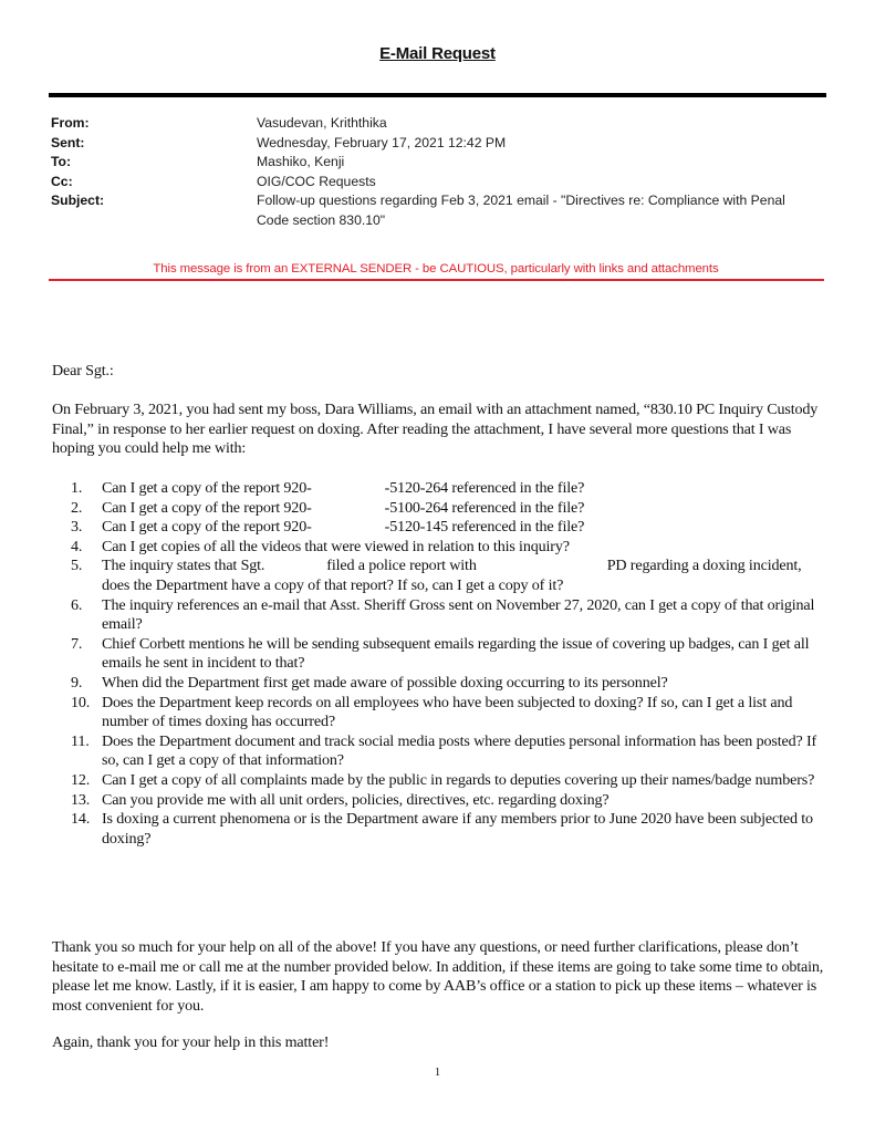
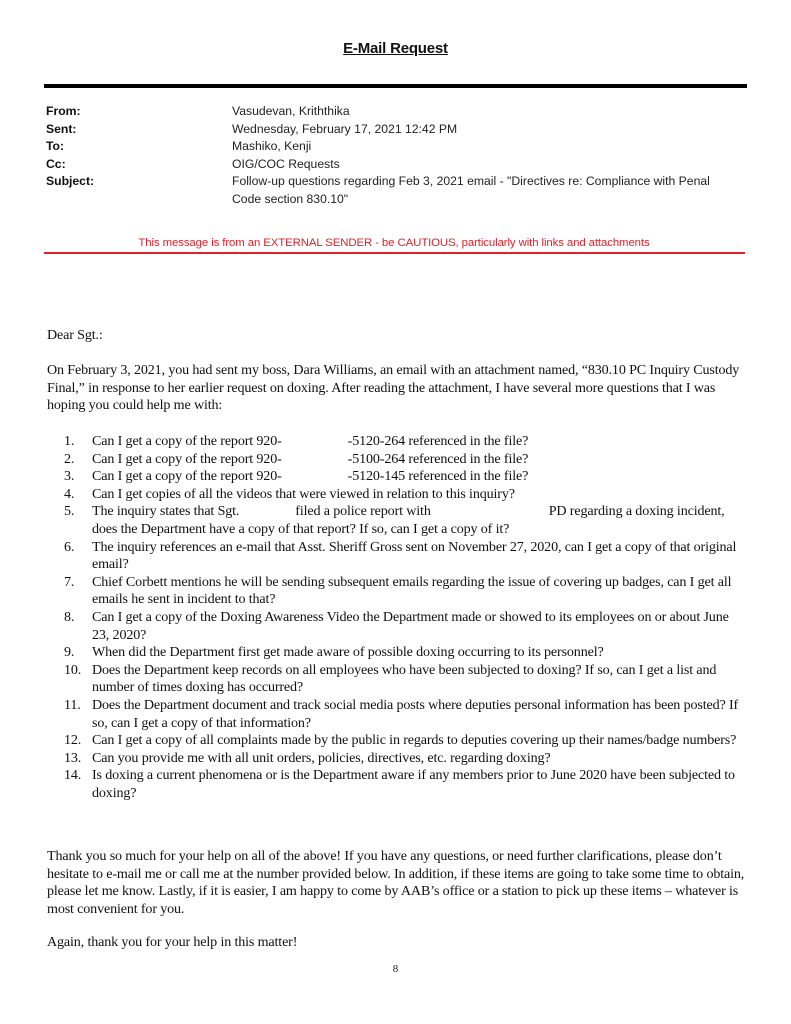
  E-Mail Request
  From:
  Vasudevan, Kriththika
  Sent:
  Wednesday, February 17, 2021 12:42 PM
  To:
  Mashiko, Kenji
  Cc:
  OIG/COC Requests
  Subject:
  Follow-up questions regarding Feb 3, 2021 email - "Directives re: Compliance with Penal Code section 830.10"
  This message is from an EXTERNAL SENDER - be CAUTIOUS, particularly with links and attachments
  Dear Sgt.:
  On February 3, 2021, you had sent my boss, Dara Williams, an email with an attachment named, “830.10 PC Inquiry Custody Final,” in response to her earlier request on doxing. After reading the attachment, I have several more questions that I was hoping you could help me with:
  1.
  Can I get a copy of the report 920- -5120-264 referenced in the file?
  2.
  Can I get a copy of the report 920- -5100-264 referenced in the file?
  3.
  Can I get a copy of the report 920- -5120-145 referenced in the file?
  4.
  Can I get copies of all the videos that were viewed in relation to this inquiry?
  5.
  The inquiry states that Sgt. filed a police report with PD regarding a doxing incident, does the Department have a copy of that report? If so, can I get a copy of it?
  6.
  The inquiry references an e-mail that Asst. Sheriff Gross sent on November 27, 2020, can I get a copy of that original email?
  7.
  Chief Corbett mentions he will be sending subsequent emails regarding the issue of covering up badges, can I get all emails he sent in incident to that?
+ 8.
+ Can I get a copy of the Doxing Awareness Video the Department made or showed to its employees on or about June 23, 2020?
  9.
  When did the Department first get made aware of possible doxing occurring to its personnel?
  10.
  Does the Department keep records on all employees who have been subjected to doxing? If so, can I get a list and number of times doxing has occurred?
  11.
  Does the Department document and track social media posts where deputies personal information has been posted? If so, can I get a copy of that information?
  12.
  Can I get a copy of all complaints made by the public in regards to deputies covering up their names/badge numbers?
  13.
  Can you provide me with all unit orders, policies, directives, etc. regarding doxing?
  14.
  Is doxing a current phenomena or is the Department aware if any members prior to June 2020 have been subjected to doxing?
  Thank you so much for your help on all of the above! If you have any questions, or need further clarifications, please don’t hesitate to e-mail me or call me at the number provided below. In addition, if these items are going to take some time to obtain, please let me know. Lastly, if it is easier, I am happy to come by AAB’s office or a station to pick up these items – whatever is most convenient for you.
  Again, thank you for your help in this matter!
- 1
+ 8
